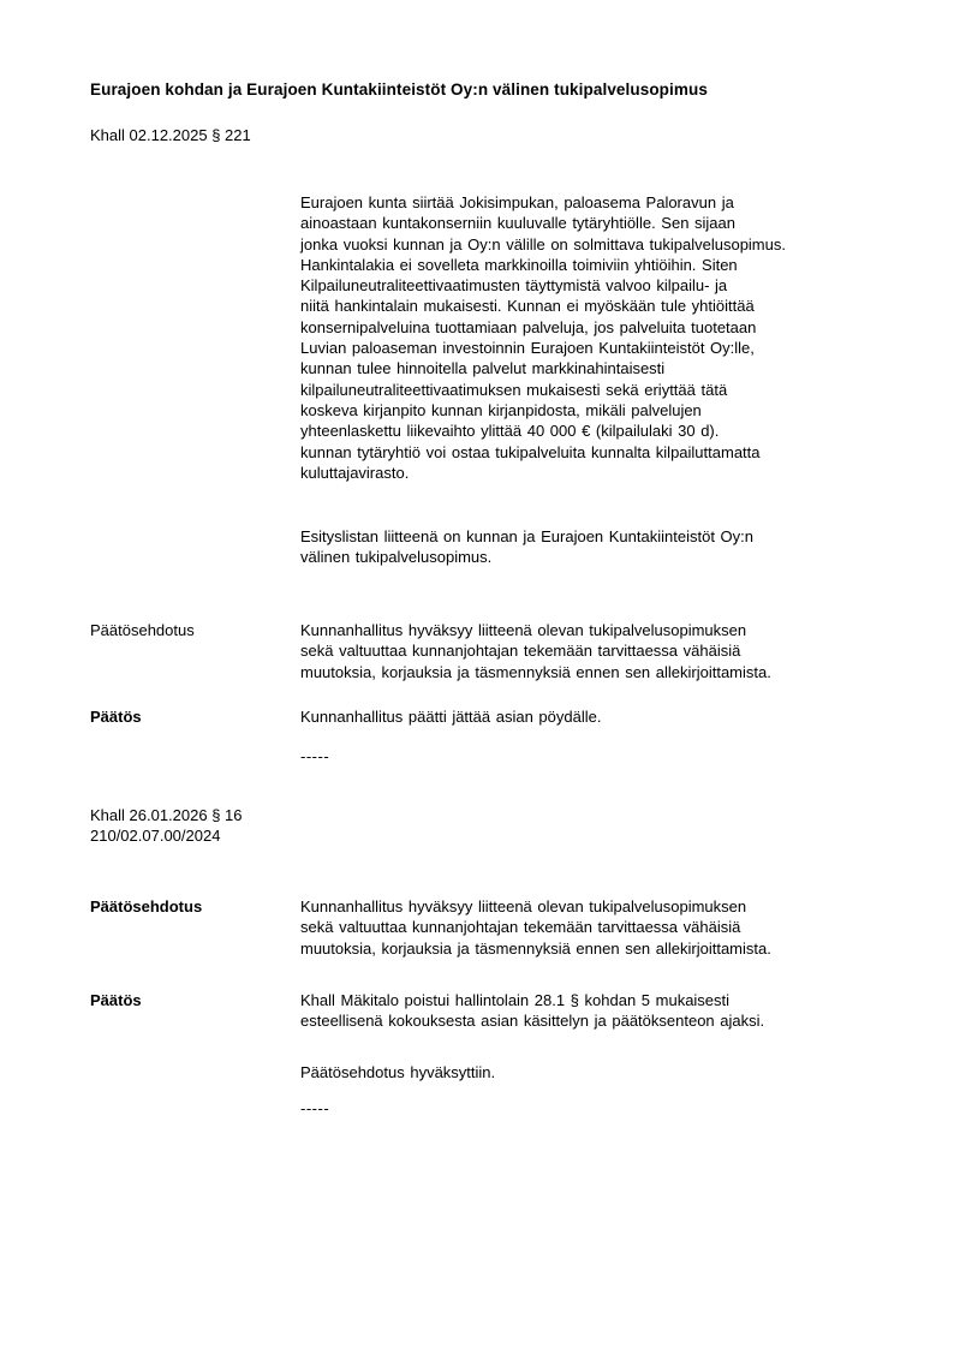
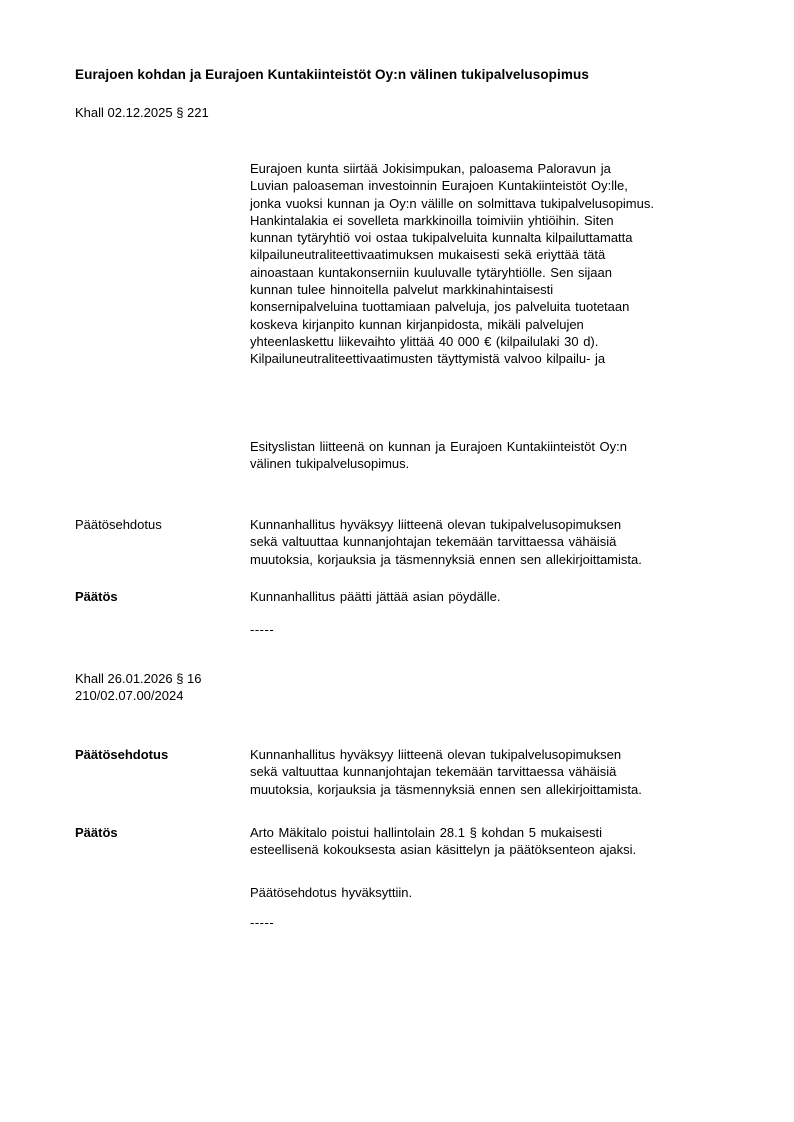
  Eurajoen kohdan ja Eurajoen Kuntakiinteistöt Oy:n välinen tukipalvelusopimus
  Khall 02.12.2025 § 221
  Eurajoen kunta siirtää Jokisimpukan, paloasema Paloravun ja
- ainoastaan kuntakonserniin kuuluvalle tytäryhtiölle. Sen sijaan
+ Luvian paloaseman investoinnin Eurajoen Kuntakiinteistöt Oy:lle,
  jonka vuoksi kunnan ja Oy:n välille on solmittava tukipalvelusopimus.
  Hankintalakia ei sovelleta markkinoilla toimiviin yhtiöihin. Siten
- Kilpailuneutraliteettivaatimusten täyttymistä valvoo kilpailu- ja
+ kunnan tytäryhtiö voi ostaa tukipalveluita kunnalta kilpailuttamatta
- niitä hankintalain mukaisesti. Kunnan ei myöskään tule yhtiöittää
- konsernipalveluina tuottamiaan palveluja, jos palveluita tuotetaan
+ kilpailuneutraliteettivaatimuksen mukaisesti sekä eriyttää tätä
- Luvian paloaseman investoinnin Eurajoen Kuntakiinteistöt Oy:lle,
+ ainoastaan kuntakonserniin kuuluvalle tytäryhtiölle. Sen sijaan
  kunnan tulee hinnoitella palvelut markkinahintaisesti
- kilpailuneutraliteettivaatimuksen mukaisesti sekä eriyttää tätä
+ konsernipalveluina tuottamiaan palveluja, jos palveluita tuotetaan
  koskeva kirjanpito kunnan kirjanpidosta, mikäli palvelujen
  yhteenlaskettu liikevaihto ylittää 40 000 € (kilpailulaki 30 d).
- kunnan tytäryhtiö voi ostaa tukipalveluita kunnalta kilpailuttamatta
+ Kilpailuneutraliteettivaatimusten täyttymistä valvoo kilpailu- ja
- kuluttajavirasto.
  Esityslistan liitteenä on kunnan ja Eurajoen Kuntakiinteistöt Oy:n
  välinen tukipalvelusopimus.
  Päätösehdotus
  Kunnanhallitus hyväksyy liitteenä olevan tukipalvelusopimuksen
  sekä valtuuttaa kunnanjohtajan tekemään tarvittaessa vähäisiä
  muutoksia, korjauksia ja täsmennyksiä ennen sen allekirjoittamista.
  Päätös
  Kunnanhallitus päätti jättää asian pöydälle.
  -----
  Khall 26.01.2026 § 16
  210/02.07.00/2024
  Päätösehdotus
  Kunnanhallitus hyväksyy liitteenä olevan tukipalvelusopimuksen
  sekä valtuuttaa kunnanjohtajan tekemään tarvittaessa vähäisiä
  muutoksia, korjauksia ja täsmennyksiä ennen sen allekirjoittamista.
  Päätös
- Khall Mäkitalo poistui hallintolain 28.1 § kohdan 5 mukaisesti
+ Arto Mäkitalo poistui hallintolain 28.1 § kohdan 5 mukaisesti
  esteellisenä kokouksesta asian käsittelyn ja päätöksenteon ajaksi.
  Päätösehdotus hyväksyttiin.
  -----
